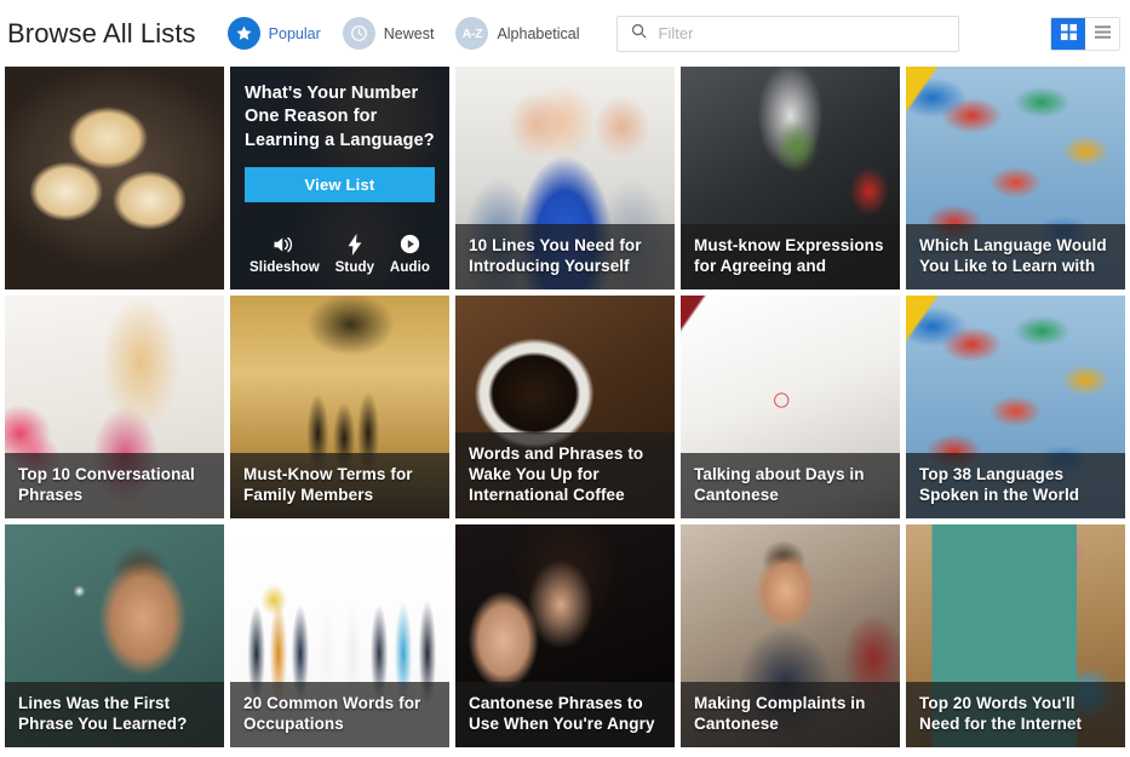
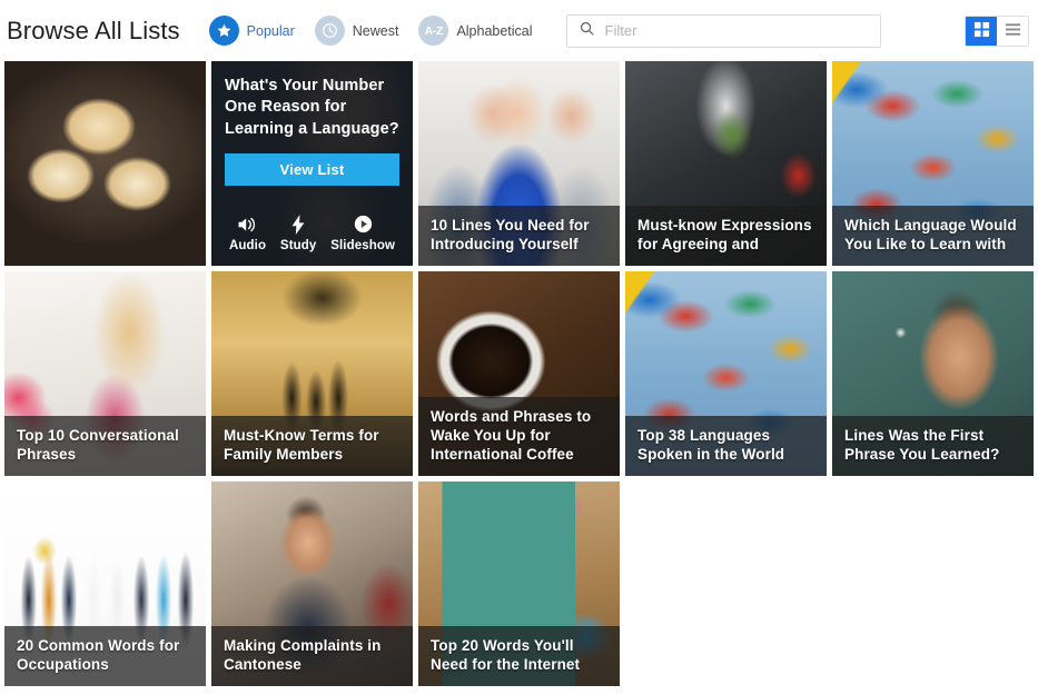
  Browse All Lists
  Popular
  Newest
  A-Z
  Alphabetical
  Filter
  What's Your Number One Reason for Learning a Language?
  View List
- Slideshow
+ Audio
  Study
- Audio
+ Slideshow
  10 Lines You Need for Introducing Yourself
  Must-know Expressions for Agreeing and
  Which Language Would You Like to Learn with
  Top 10 Conversational Phrases
  Must-Know Terms for Family Members
  Words and Phrases to Wake You Up for International Coffee
- Talking about Days in Cantonese
  Top 38 Languages Spoken in the World
  Lines Was the First Phrase You Learned?
  20 Common Words for Occupations
- Cantonese Phrases to Use When You're Angry
  Making Complaints in Cantonese
  Top 20 Words You'll Need for the Internet
